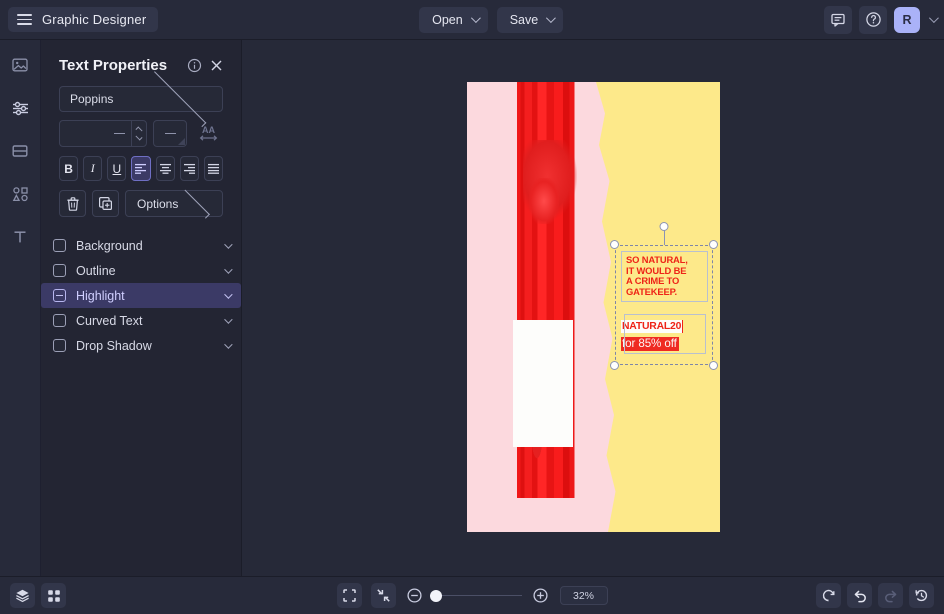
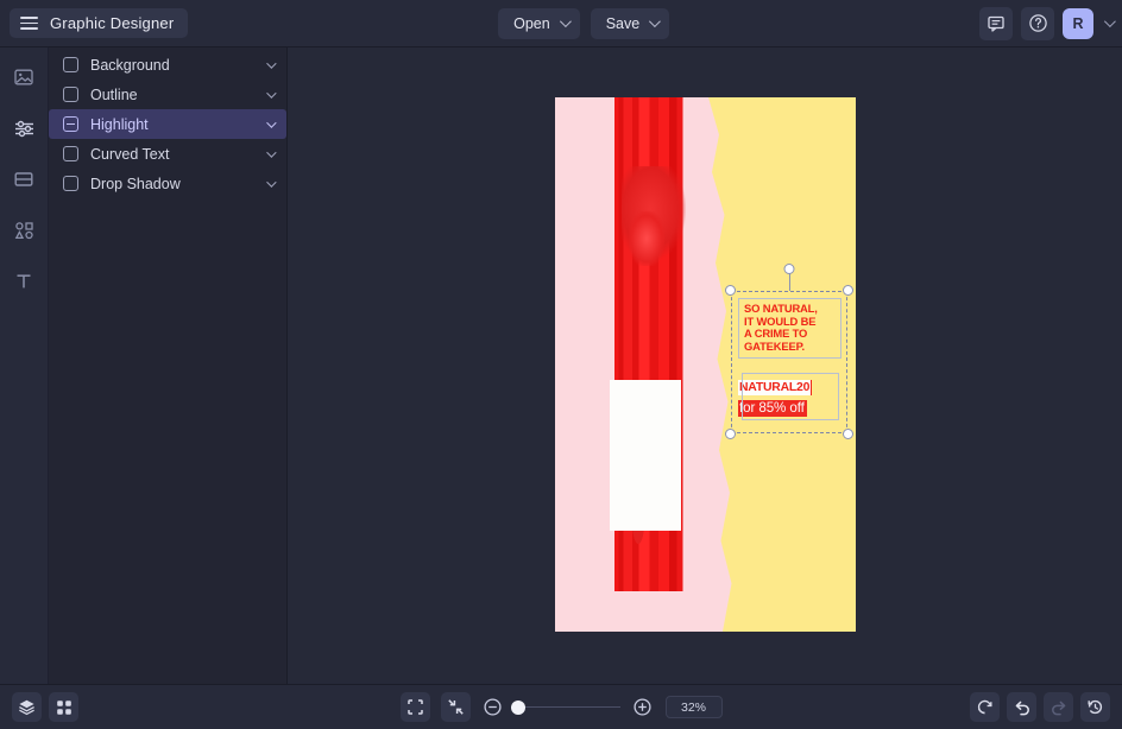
  Graphic Designer
  Open
  Save
  R
- Text Properties
- Poppins
- AA
- B
- I
- U
- Options
  Background
  Outline
  Highlight
  Curved Text
  Drop Shadow
  SO NATURAL,
  IT WOULD BE
  A CRIME TO
  GATEKEEP.
  NATURAL20
  for 85% off
  32%
